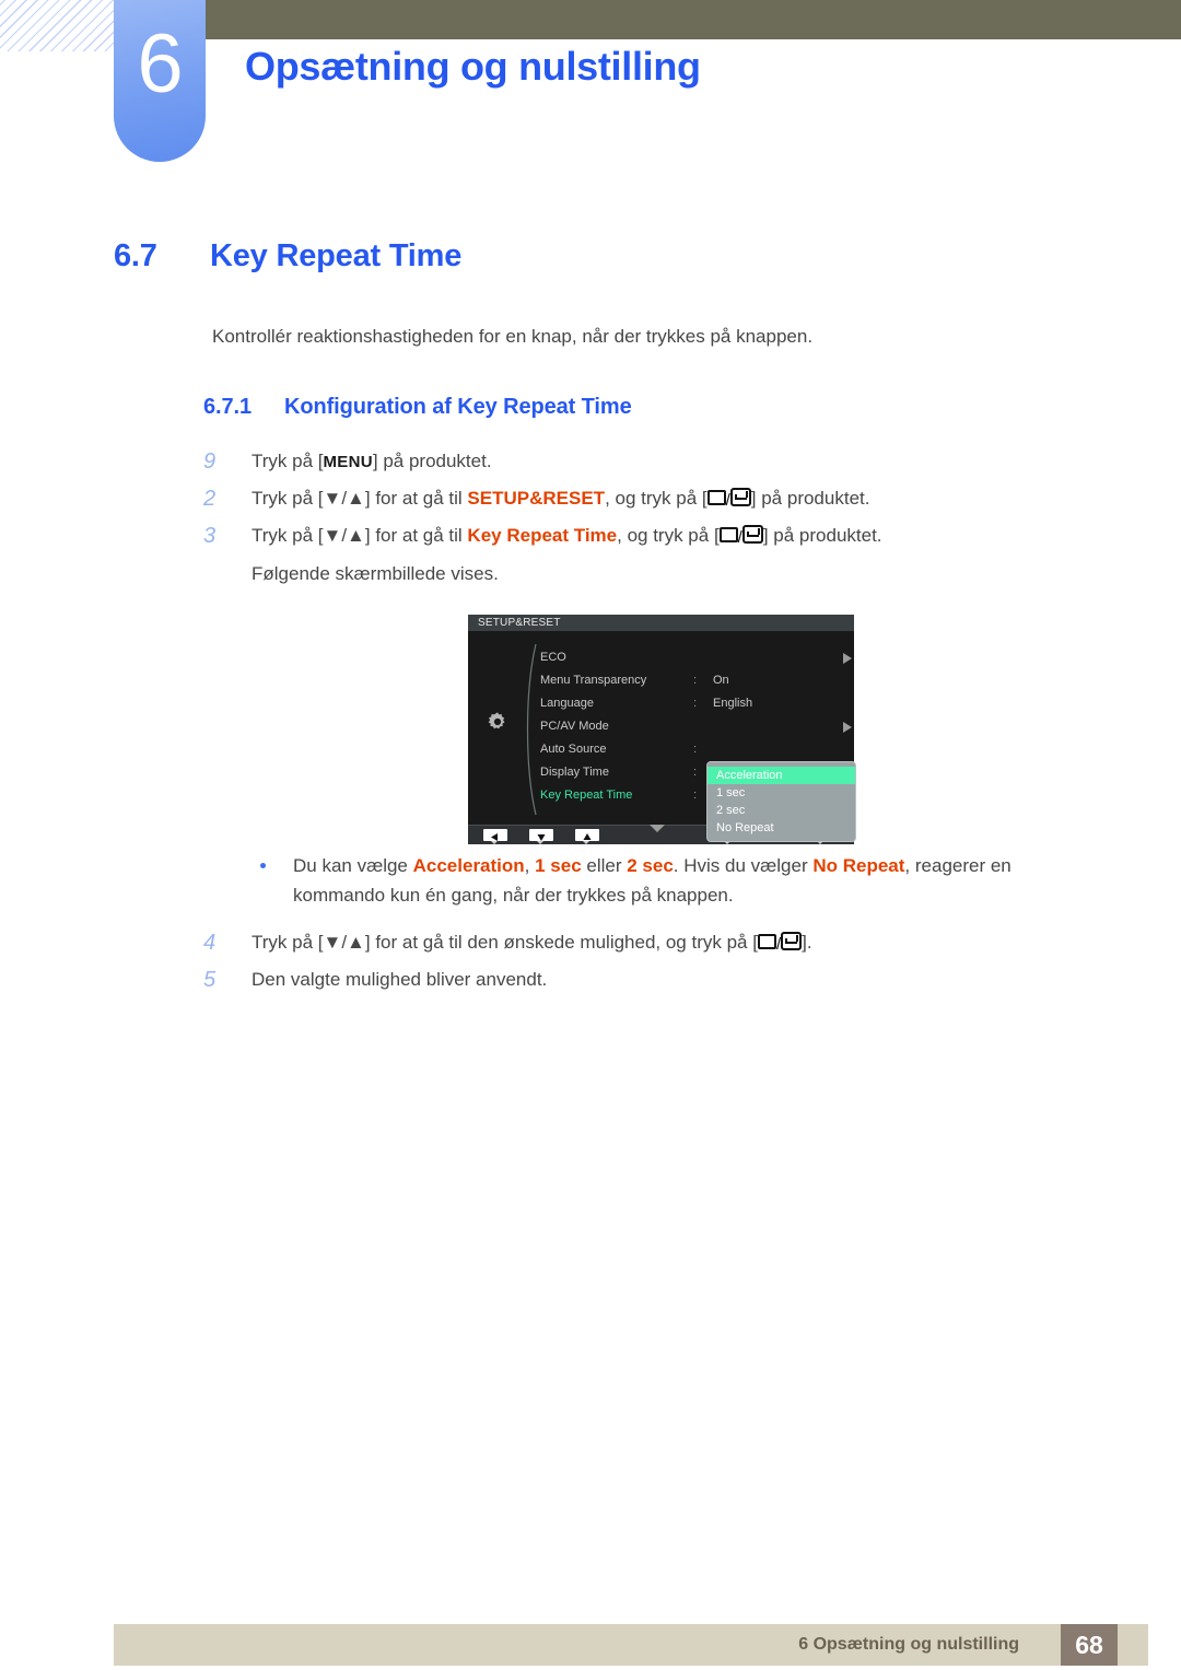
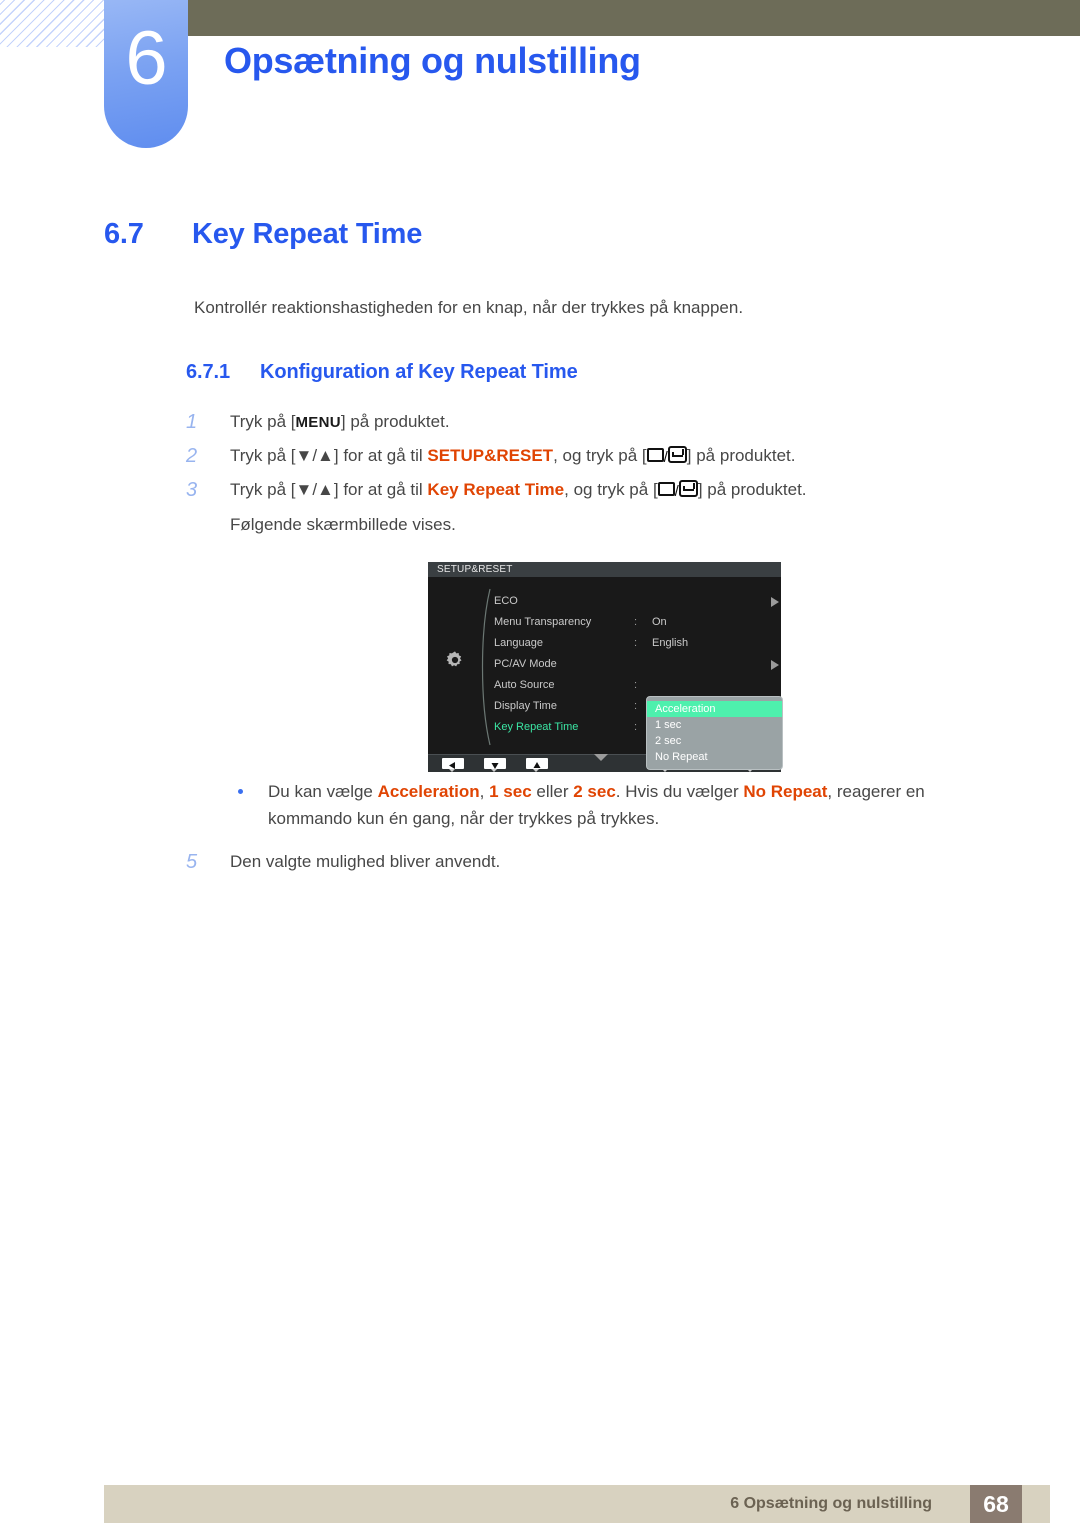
  6
  Opsætning og nulstilling
  6.7 Key Repeat Time
  Kontrollér reaktionshastigheden for en knap, når der trykkes på knappen.
  6.7.1 Konfiguration af Key Repeat Time
- 9
+ 1
  Tryk på [MENU] på produktet.
  2
  Tryk på [▼/▲] for at gå til SETUP&RESET, og tryk på [ / ] på produktet.
  3
  Tryk på [▼/▲] for at gå til Key Repeat Time, og tryk på [ / ] på produktet.
  Følgende skærmbillede vises.
- 4
- Tryk på [▼/▲] for at gå til den ønskede mulighed, og tryk på [ / ].
  5
  Den valgte mulighed bliver anvendt.
  SETUP&RESET
  ECO
  Menu Transparency
  :
  On
  Language
  :
  English
  PC/AV Mode
  Auto Source
  :
  Display Time
  :
  Key Repeat Time
  :
  Acceleration
  1 sec
  2 sec
  No Repeat
- Du kan vælge Acceleration, 1 sec eller 2 sec. Hvis du vælger No Repeat, reagerer en kommando kun én gang, når der trykkes på knappen.
+ Du kan vælge Acceleration, 1 sec eller 2 sec. Hvis du vælger No Repeat, reagerer en kommando kun én gang, når der trykkes på trykkes.
  6 Opsætning og nulstilling
  68
